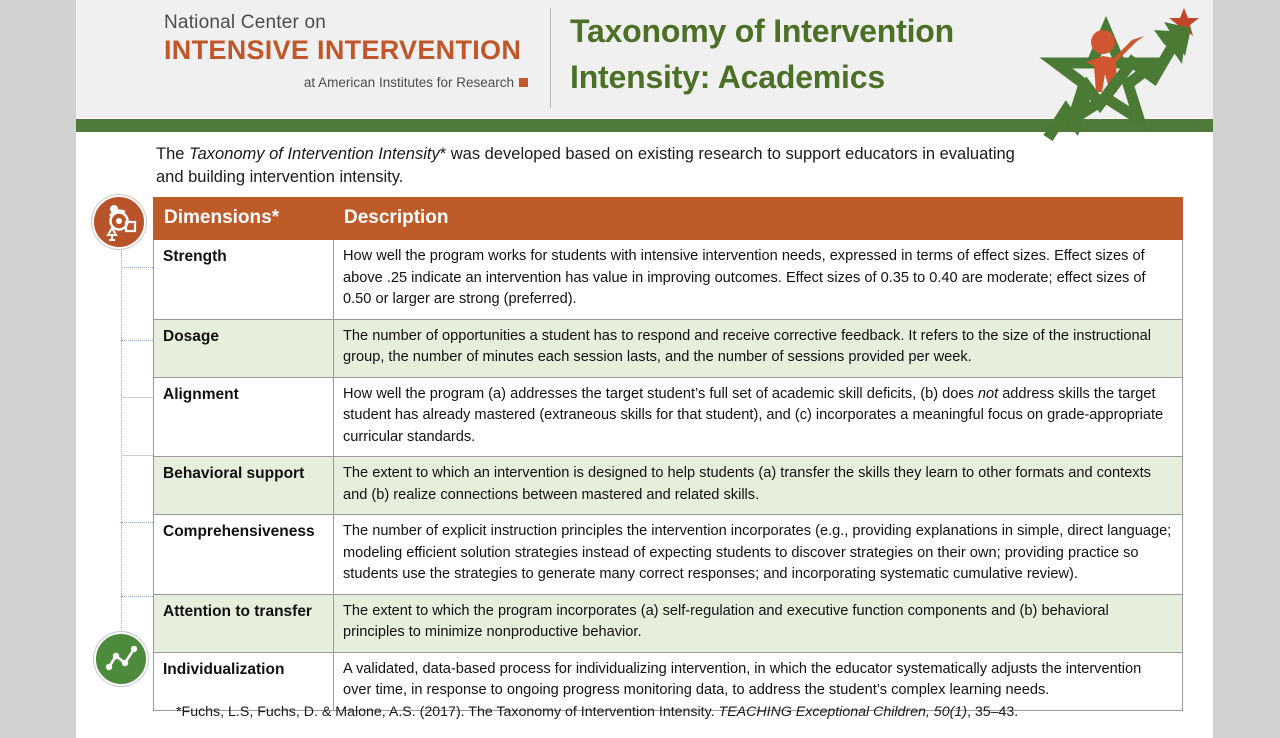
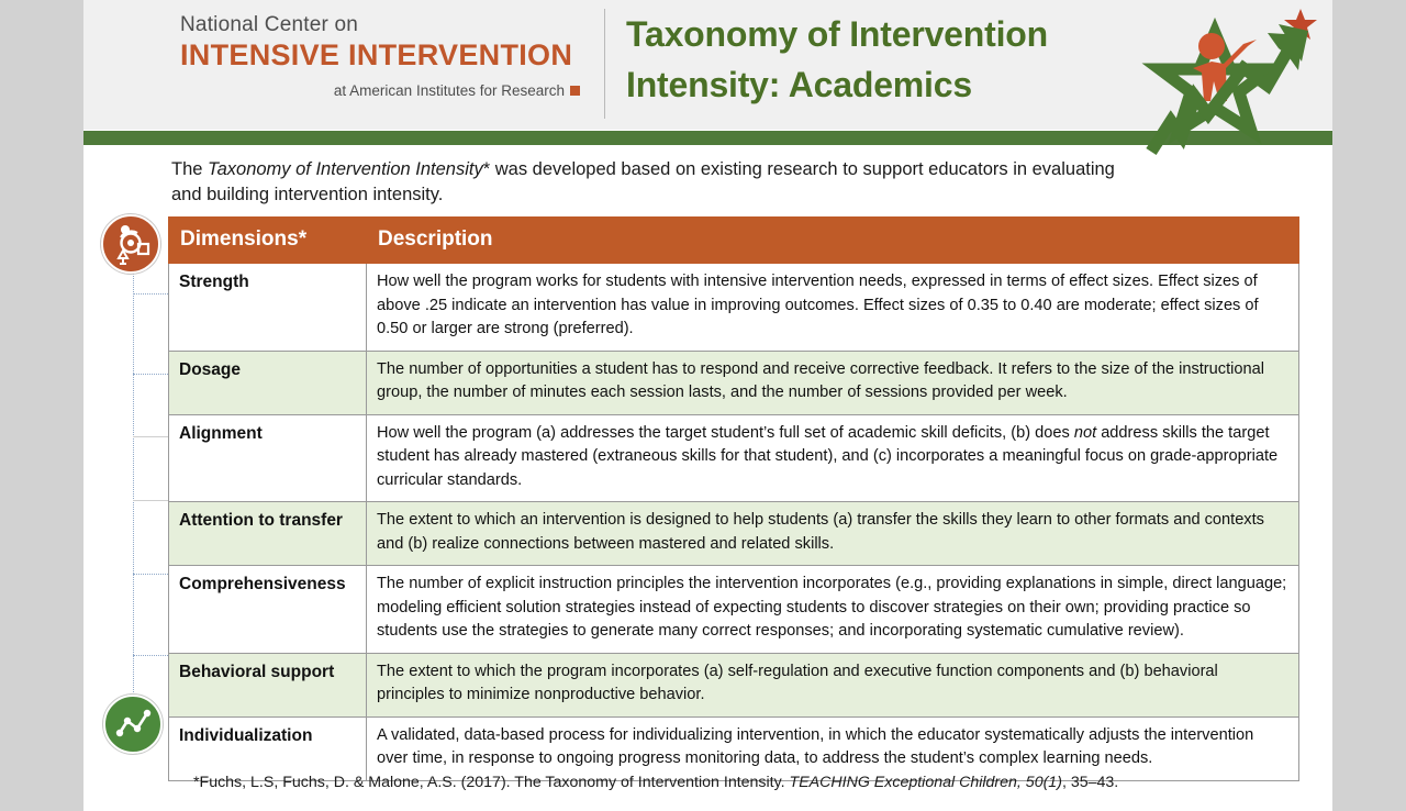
  National Center on
  INTENSIVE INTERVENTION
  at American Institutes for Research
  Taxonomy of Intervention
  Intensity: Academics
  The Taxonomy of Intervention Intensity* was developed based on existing research to support educators in evaluating and building intervention intensity.
  Dimensions*	Description
  Strength	How well the program works for students with intensive intervention needs, expressed in terms of effect sizes. Effect sizes of above .25 indicate an intervention has value in improving outcomes. Effect sizes of 0.35 to 0.40 are moderate; effect sizes of 0.50 or larger are strong (preferred).
  Dosage	The number of opportunities a student has to respond and receive corrective feedback. It refers to the size of the instructional group, the number of minutes each session lasts, and the number of sessions provided per week.
  Alignment	How well the program (a) addresses the target student’s full set of academic skill deficits, (b) does not address skills the target student has already mastered (extraneous skills for that student), and (c) incorporates a meaningful focus on grade-appropriate curricular standards.
- Behavioral support	The extent to which an intervention is designed to help students (a) transfer the skills they learn to other formats and contexts and (b) realize connections between mastered and related skills.
+ Attention to transfer	The extent to which an intervention is designed to help students (a) transfer the skills they learn to other formats and contexts and (b) realize connections between mastered and related skills.
  Comprehensiveness	The number of explicit instruction principles the intervention incorporates (e.g., providing explanations in simple, direct language; modeling efficient solution strategies instead of expecting students to discover strategies on their own; providing practice so students use the strategies to generate many correct responses; and incorporating systematic cumulative review).
- Attention to transfer	The extent to which the program incorporates (a) self-regulation and executive function components and (b) behavioral principles to minimize nonproductive behavior.
+ Behavioral support	The extent to which the program incorporates (a) self-regulation and executive function components and (b) behavioral principles to minimize nonproductive behavior.
  Individualization	A validated, data-based process for individualizing intervention, in which the educator systematically adjusts the intervention over time, in response to ongoing progress monitoring data, to address the student’s complex learning needs.
  *Fuchs, L.S, Fuchs, D. & Malone, A.S. (2017). The Taxonomy of Intervention Intensity. TEACHING Exceptional Children, 50(1), 35–43.
